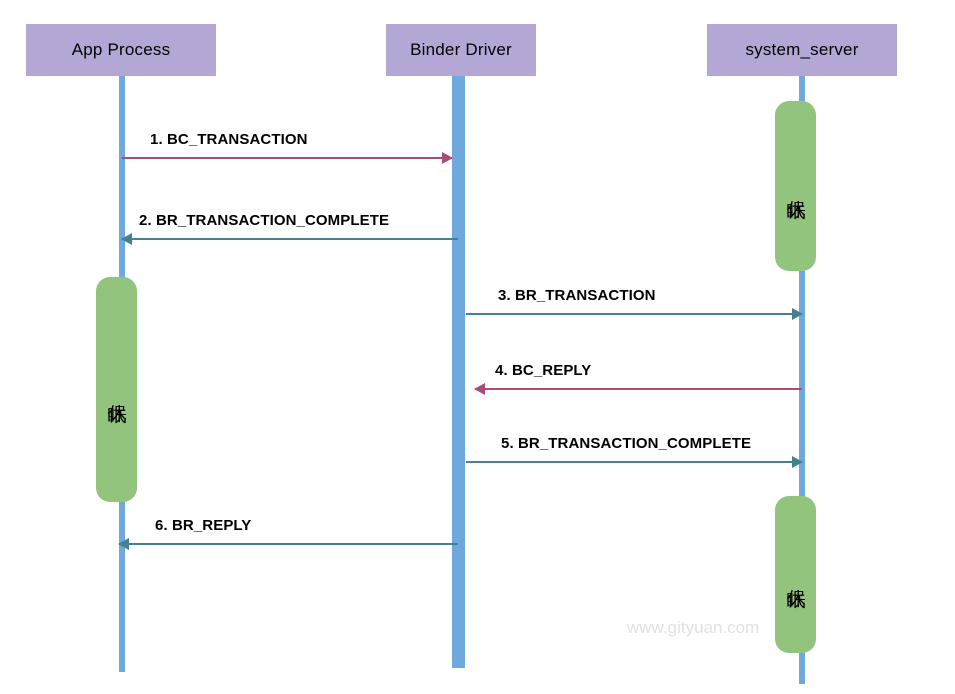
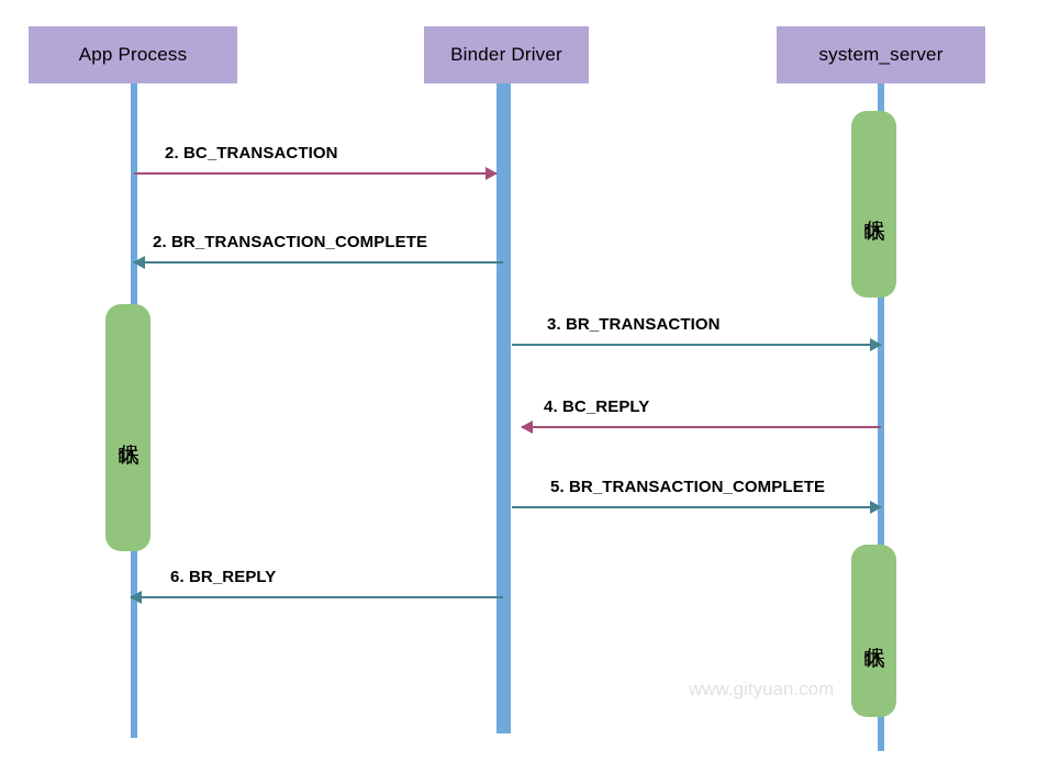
  App Process
  Binder Driver
  system_server
- 1. BC_TRANSACTION
+ 2. BC_TRANSACTION
  2. BR_TRANSACTION_COMPLETE
  3. BR_TRANSACTION
  4. BC_REPLY
  5. BR_TRANSACTION_COMPLETE
  6. BR_REPLY
  www.gityuan.com
